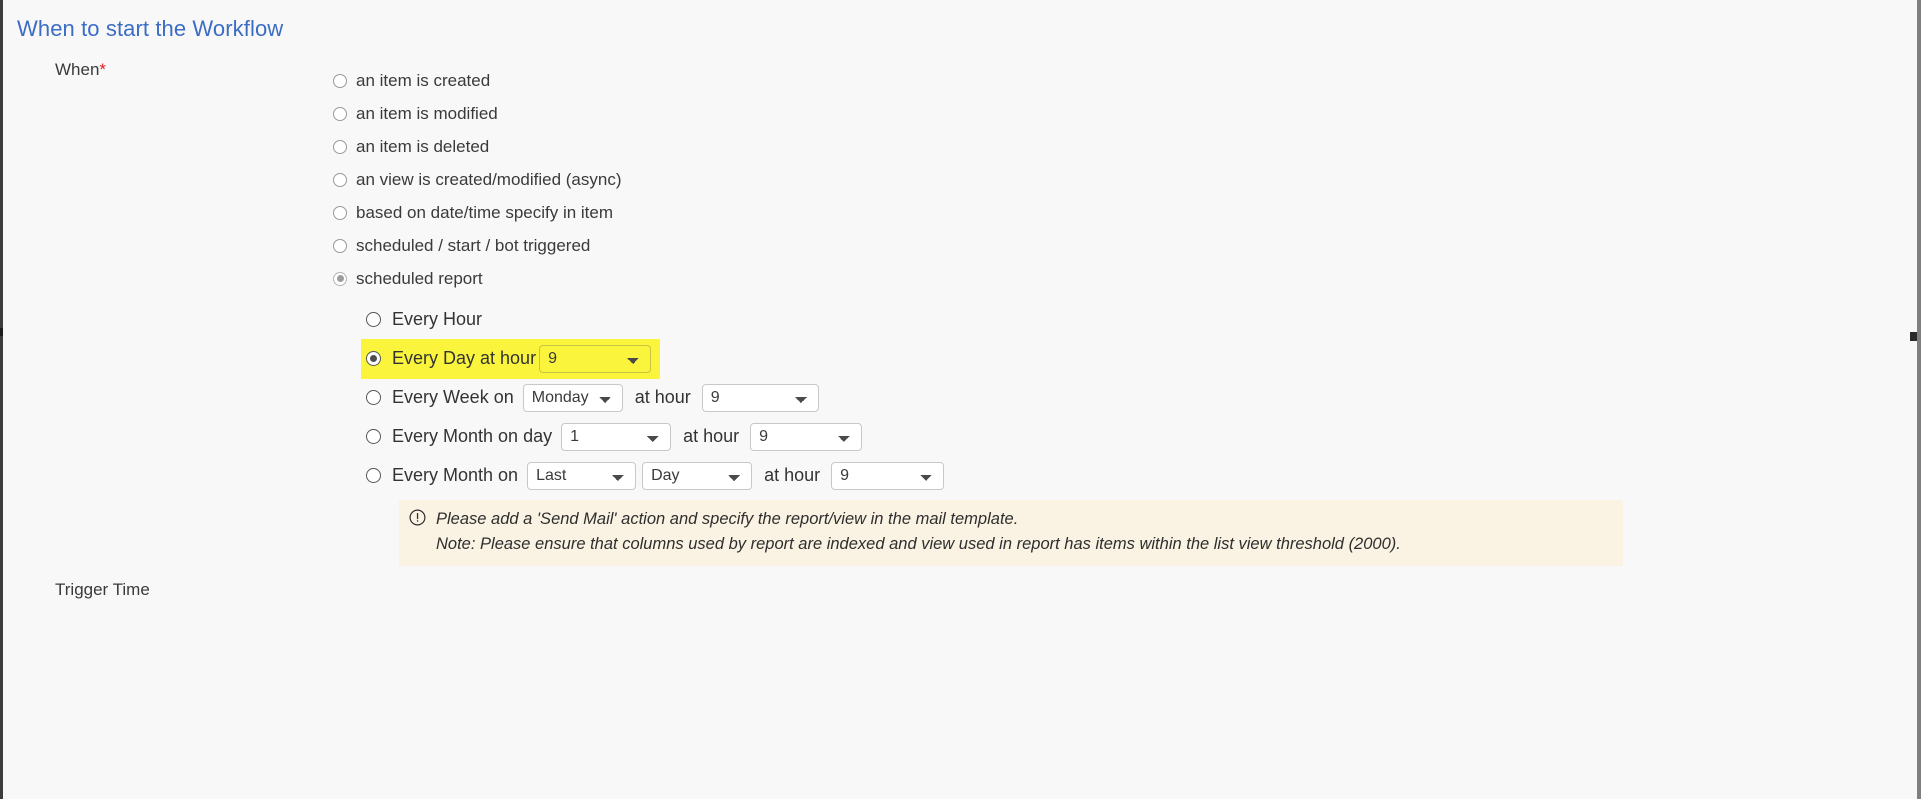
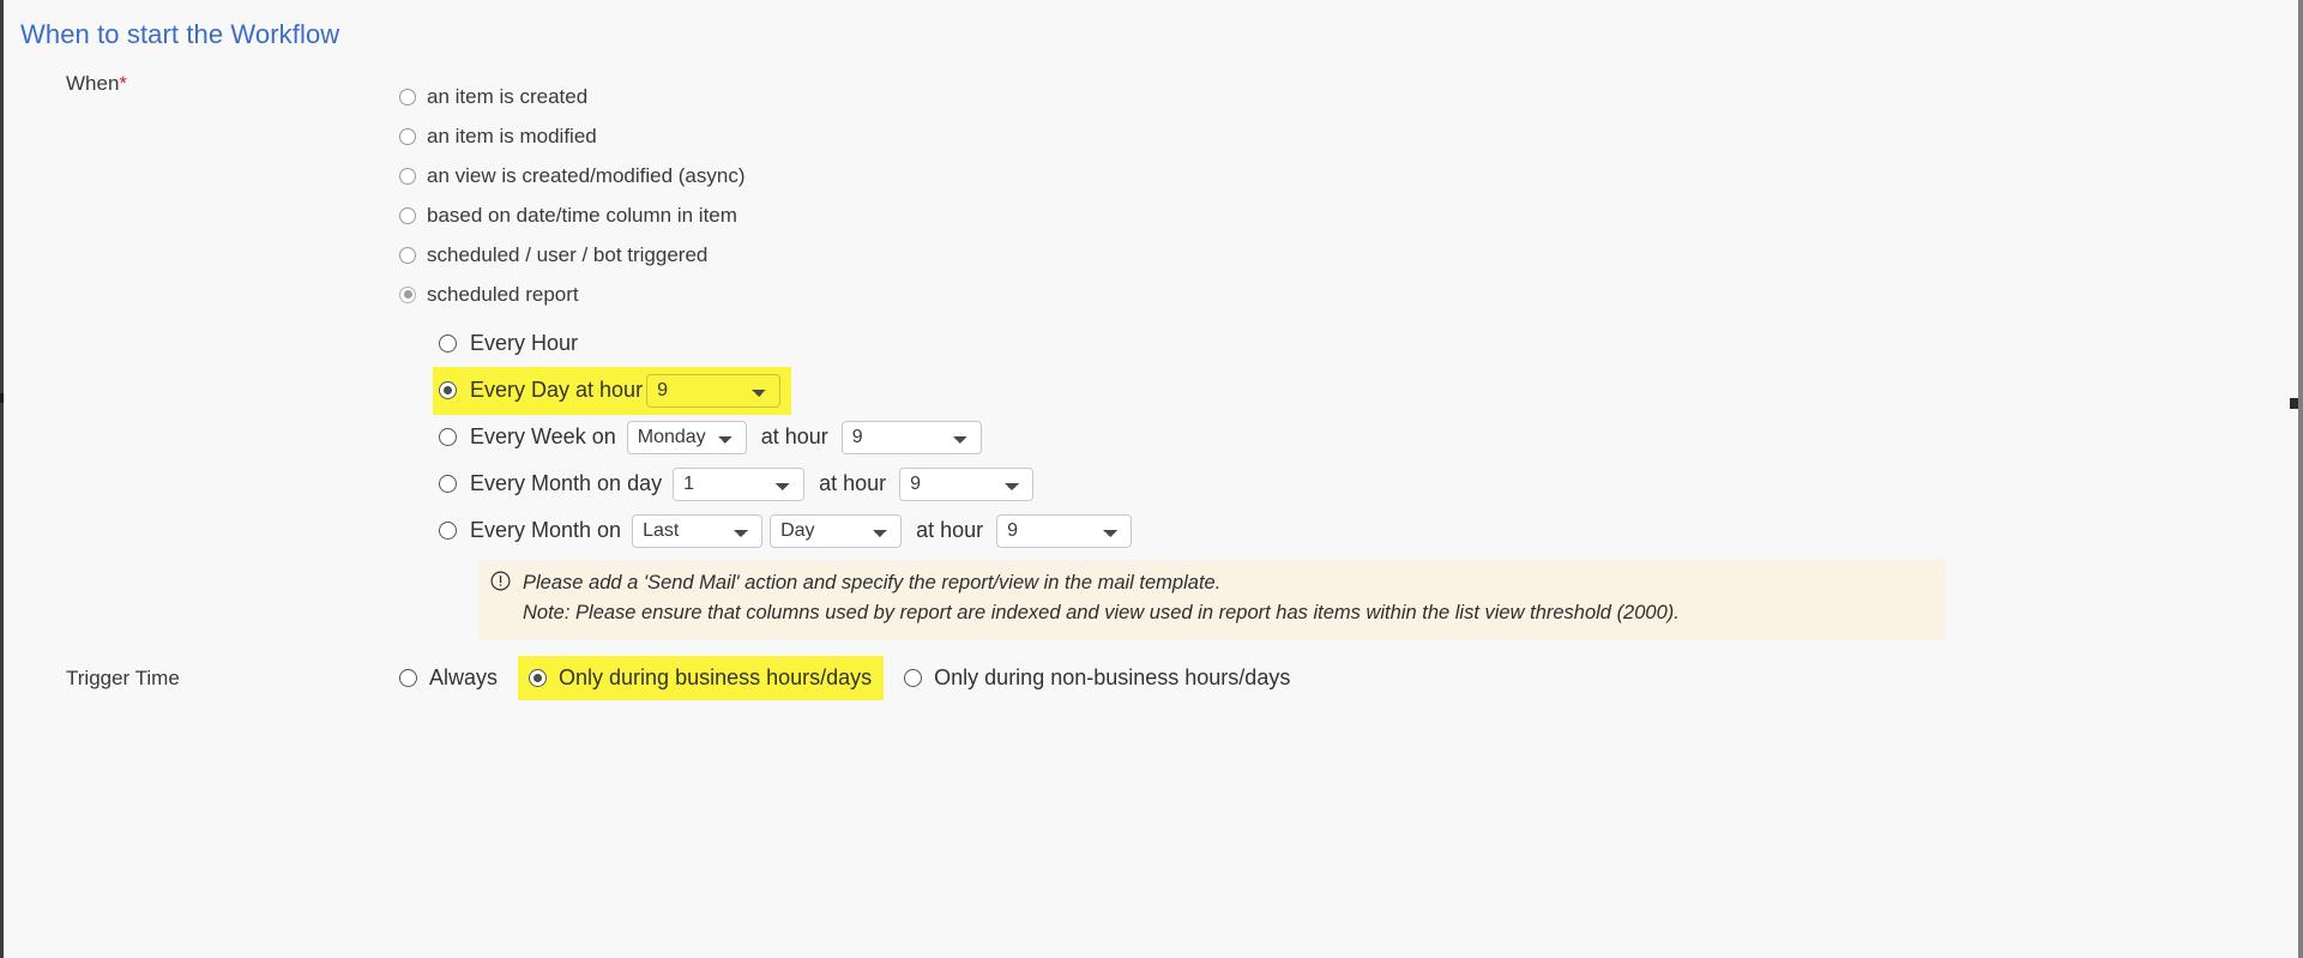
  When to start the Workflow
  When*
  an item is created
  an item is modified
- an item is deleted
  an view is created/modified (async)
- based on date/time specify in item
+ based on date/time column in item
- scheduled / start / bot triggered
+ scheduled / user / bot triggered
  scheduled report
  Every Hour
  Every Day at hour
  9
  Every Week on
  Monday
  at hour
  9
  Every Month on day
  1
  at hour
  9
  Every Month on
  Last
  Day
  at hour
  9
  Please add a 'Send Mail' action and specify the report/view in the mail template.
  Note: Please ensure that columns used by report are indexed and view used in report has items within the list view threshold (2000).
  Trigger Time
+ Always
+ Only during business hours/days
+ Only during non-business hours/days
